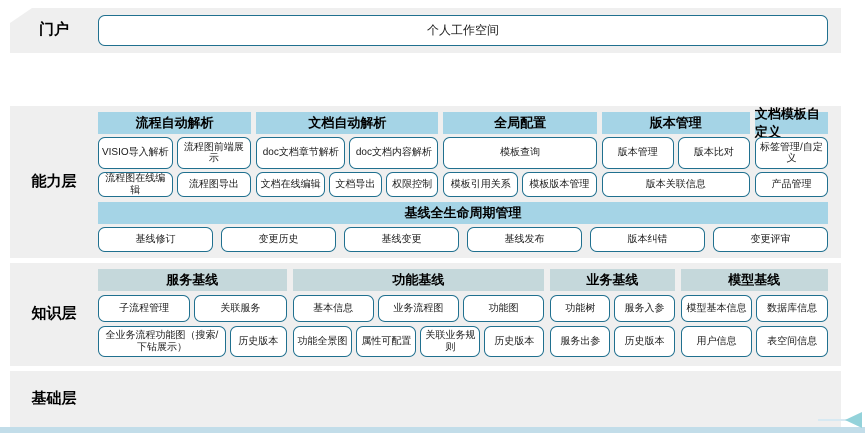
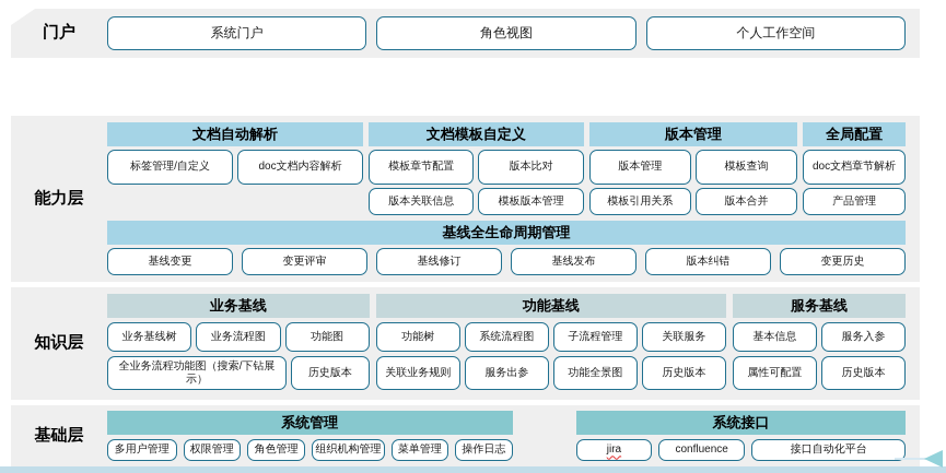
  门户
+ 系统门户
+ 角色视图
  个人工作空间
  能力层
- 流程自动解析
- VISIO导入解析
- 流程图前端展示
- 流程图在线编辑
- 流程图导出
  文档自动解析
- doc文档章节解析
+ 标签管理/自定义
  doc文档内容解析
- 文档在线编辑
- 文档导出
- 权限控制
- 全局配置
+ 文档模板自定义
+ 模板章节配置
- 模板查询
+ 版本比对
- 模板引用关系
+ 版本关联信息
  模板版本管理
  版本管理
  版本管理
- 版本比对
+ 模板查询
- 版本关联信息
+ 模板引用关系
+ 版本合并
- 文档模板自定义
+ 全局配置
- 标签管理/自定义
+ doc文档章节解析
  产品管理
  基线全生命周期管理
- 基线修订
+ 基线变更
- 变更历史
+ 变更评审
- 基线变更
+ 基线修订
  基线发布
  版本纠错
- 变更评审
+ 变更历史
  知识层
- 服务基线
+ 业务基线
+ 业务基线树
- 子流程管理
+ 业务流程图
- 关联服务
+ 功能图
  全业务流程功能图（搜索/下钻展示）
  历史版本
  功能基线
- 基本信息
+ 功能树
+ 系统流程图
- 业务流程图
+ 子流程管理
- 功能图
+ 关联服务
- 功能全景图
+ 关联业务规则
- 属性可配置
+ 服务出参
- 关联业务规则
+ 功能全景图
  历史版本
- 业务基线
+ 服务基线
- 功能树
+ 基本信息
  服务入参
- 服务出参
+ 属性可配置
  历史版本
- 模型基线
- 模型基本信息
- 数据库信息
- 用户信息
- 表空间信息
  基础层
+ 系统管理
+ 多用户管理
+ 权限管理
+ 角色管理
+ 组织机构管理
+ 菜单管理
+ 操作日志
+ 系统接口
+ jira
+ confluence
+ 接口自动化平台
